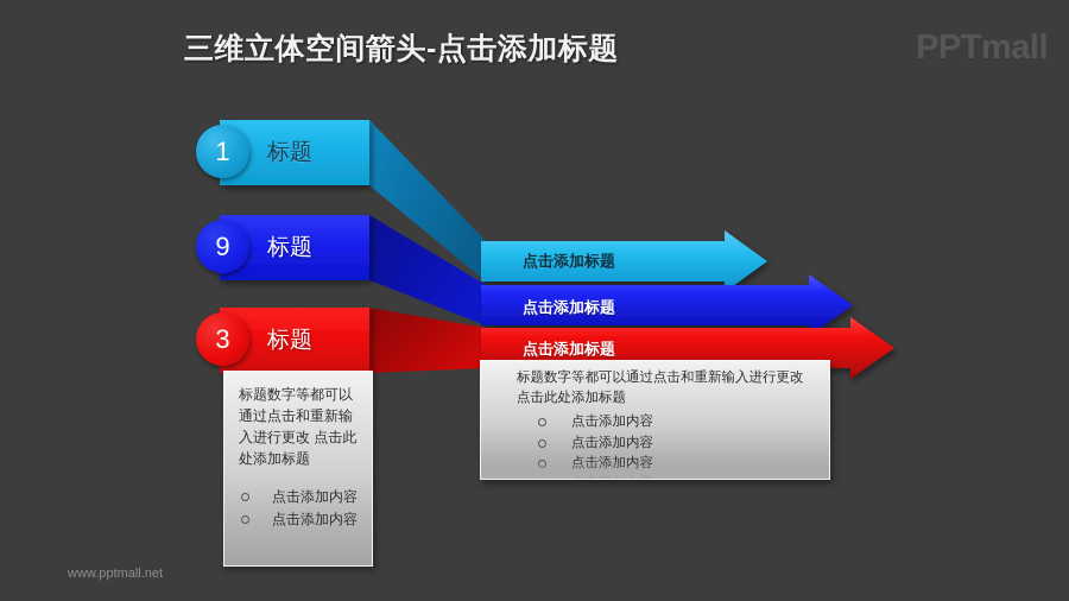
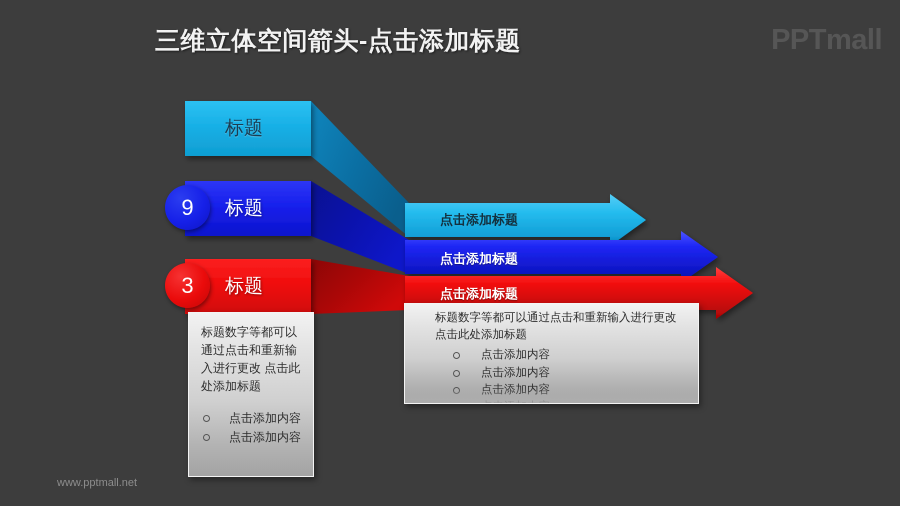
  三维立体空间箭头-点击添加标题
  PPTmall
- 1
  9
  3
  标题
  标题
  标题
  点击添加标题
  点击添加标题
  点击添加标题
  标题数字等都可以通过点击和重新输入进行更改 点击此处添加标题
  点击添加内容
  点击添加内容
  标题数字等都可以通过点击和重新输入进行更改 点击此处添加标题
  点击添加内容
  点击添加内容
  www.pptmall.net
